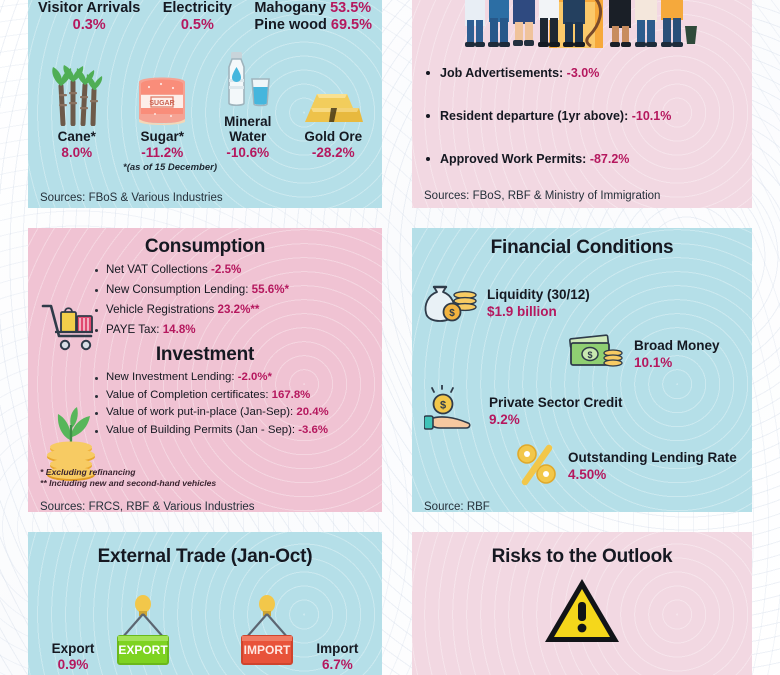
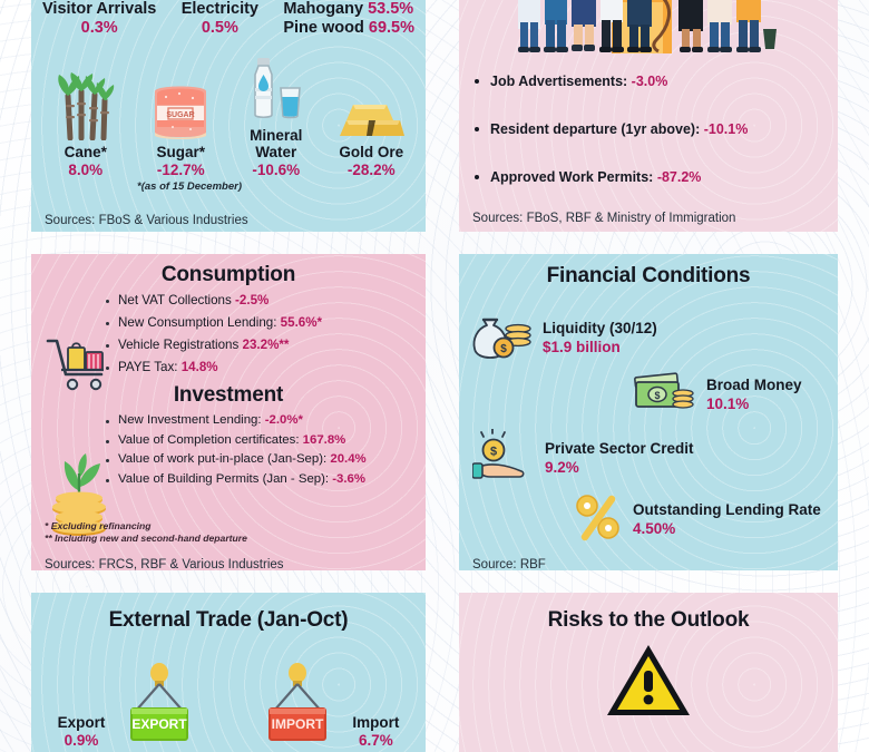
  Visitor Arrivals
  0.3%
  Electricity
  0.5%
  Mahogany 53.5%
  Pine wood 69.5%
  Cane*
  8.0%
  Sugar*
- -11.2%
+ -12.7%
  Mineral Water
  -10.6%
  Gold Ore
  -28.2%
  *(as of 15 December)
  Sources: FBoS & Various Industries
  Job Advertisements: -3.0%
  Resident departure (1yr above): -10.1%
  Approved Work Permits: -87.2%
  Sources: FBoS, RBF & Ministry of Immigration
  Consumption
  Net VAT Collections -2.5%
  New Consumption Lending: 55.6%*
  Vehicle Registrations 23.2%**
  PAYE Tax: 14.8%
  Investment
  New Investment Lending: -2.0%*
  Value of Completion certificates: 167.8%
  Value of work put-in-place (Jan-Sep): 20.4%
  Value of Building Permits (Jan - Sep): -3.6%
  * Excluding refinancing
- ** Including new and second-hand vehicles
+ ** Including new and second-hand departure
  Sources: FRCS, RBF & Various Industries
  Financial Conditions
  $
  Liquidity (30/12)
  $1.9 billion
  $
  Broad Money
  10.1%
  $
  Private Sector Credit
  9.2%
  Outstanding Lending Rate
  4.50%
  Source: RBF
  External Trade (Jan-Oct)
  Export
  0.9%
  EXPORT
  IMPORT
  Import
  6.7%
  Risks to the Outlook
